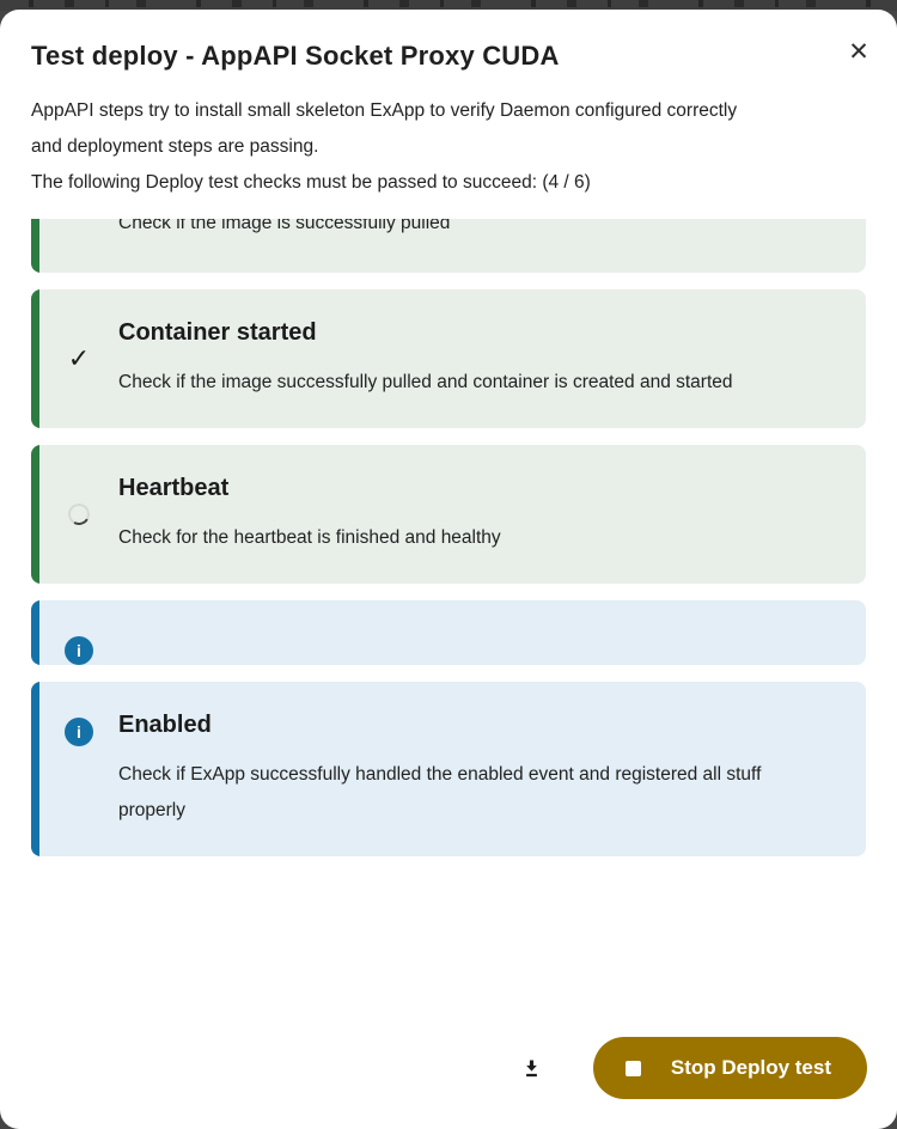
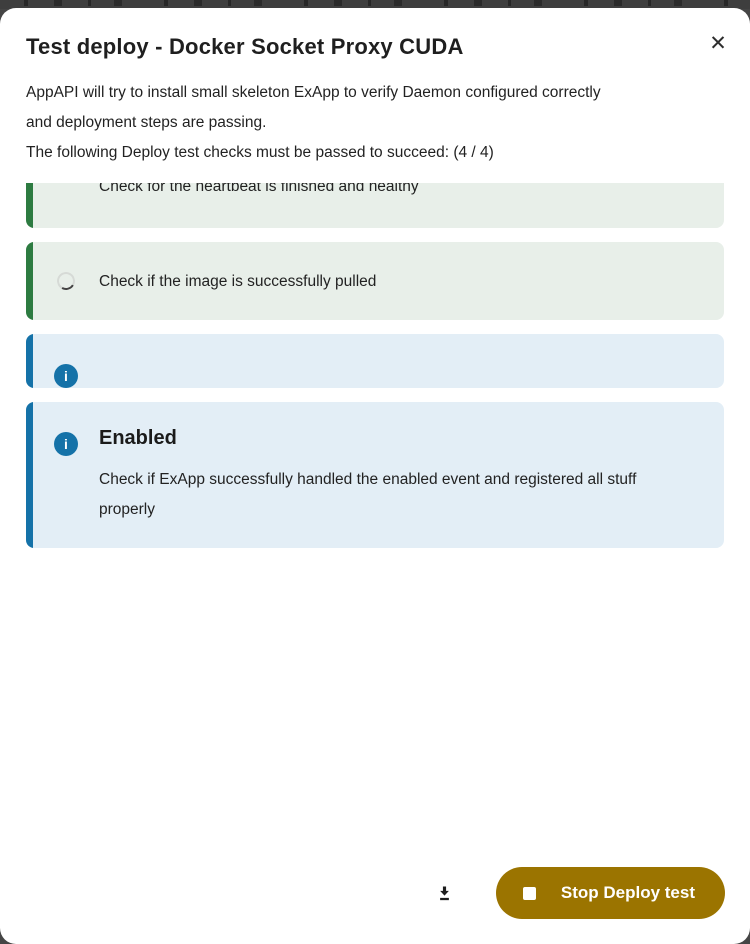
- Test deploy - AppAPI Socket Proxy CUDA
+ Test deploy - Docker Socket Proxy CUDA
  ✕
- AppAPI steps try to install small skeleton ExApp to verify Daemon configured correctly and deployment steps are passing.
+ AppAPI will try to install small skeleton ExApp to verify Daemon configured correctly and deployment steps are passing.
- The following Deploy test checks must be passed to succeed: (4 / 6)
+ The following Deploy test checks must be passed to succeed: (4 / 4)
- Check if the image is successfully pulled
+ Check for the heartbeat is finished and healthy
- ✓
- Container started
- Check if the image successfully pulled and container is created and started
- Heartbeat
- Check for the heartbeat is finished and healthy
+ Check if the image is successfully pulled
  i
  i
  Enabled
  Check if ExApp successfully handled the enabled event and registered all stuff properly
  Stop Deploy test
